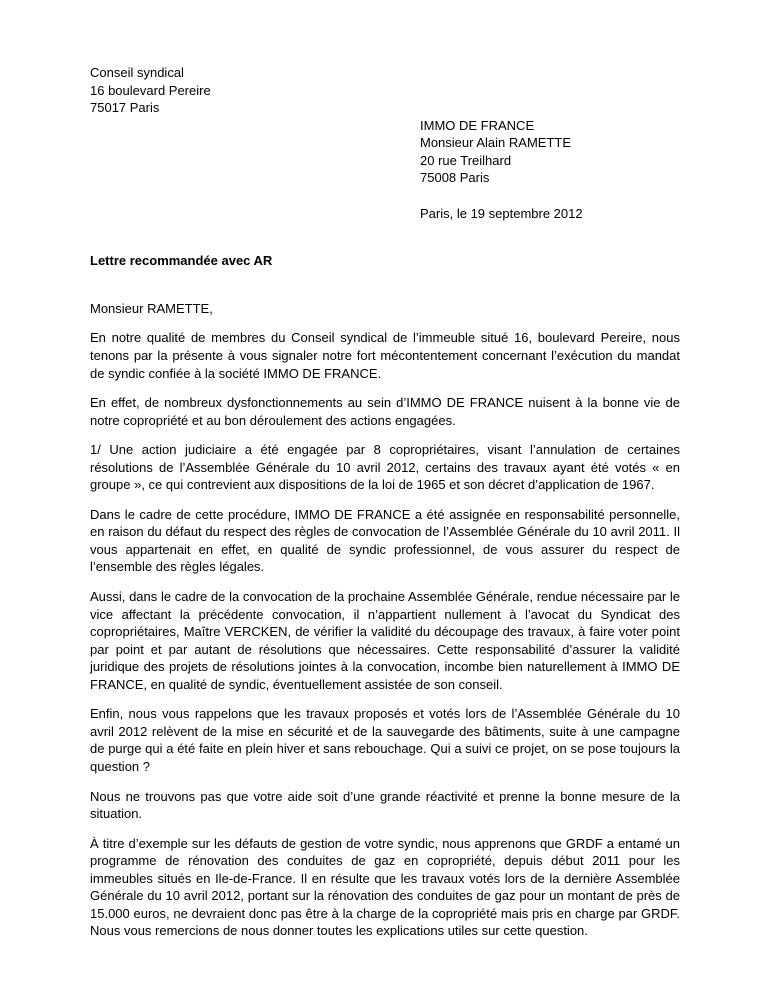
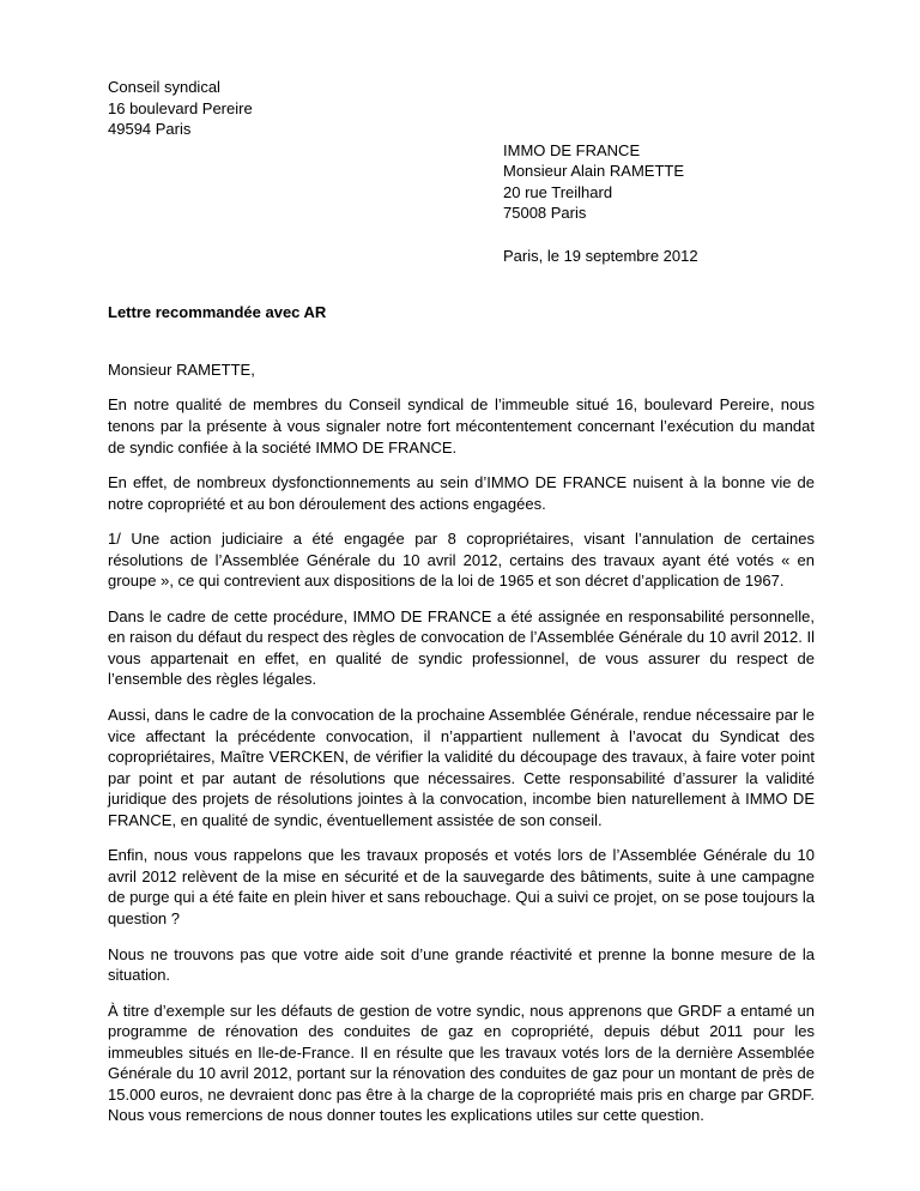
  Conseil syndical
  16 boulevard Pereire
- 75017 Paris
+ 49594 Paris
  IMMO DE FRANCE
  Monsieur Alain RAMETTE
  20 rue Treilhard
  75008 Paris
  Paris, le 19 septembre 2012
  Lettre recommandée avec AR
  Monsieur RAMETTE,
  En notre qualité de membres du Conseil syndical de l’immeuble situé 16, boulevard Pereire, nous tenons par la présente à vous signaler notre fort mécontentement concernant l’exécution du mandat de syndic confiée à la société IMMO DE FRANCE.
  En effet, de nombreux dysfonctionnements au sein d’IMMO DE FRANCE nuisent à la bonne vie de notre copropriété et au bon déroulement des actions engagées.
  1/ Une action judiciaire a été engagée par 8 copropriétaires, visant l’annulation de certaines résolutions de l’Assemblée Générale du 10 avril 2012, certains des travaux ayant été votés « en groupe », ce qui contrevient aux dispositions de la loi de 1965 et son décret d’application de 1967.
- Dans le cadre de cette procédure, IMMO DE FRANCE a été assignée en responsabilité personnelle, en raison du défaut du respect des règles de convocation de l’Assemblée Générale du 10 avril 2011. Il vous appartenait en effet, en qualité de syndic professionnel, de vous assurer du respect de l’ensemble des règles légales.
+ Dans le cadre de cette procédure, IMMO DE FRANCE a été assignée en responsabilité personnelle, en raison du défaut du respect des règles de convocation de l’Assemblée Générale du 10 avril 2012. Il vous appartenait en effet, en qualité de syndic professionnel, de vous assurer du respect de l’ensemble des règles légales.
  Aussi, dans le cadre de la convocation de la prochaine Assemblée Générale, rendue nécessaire par le vice affectant la précédente convocation, il n’appartient nullement à l’avocat du Syndicat des copropriétaires, Maître VERCKEN, de vérifier la validité du découpage des travaux, à faire voter point par point et par autant de résolutions que nécessaires. Cette responsabilité d’assurer la validité juridique des projets de résolutions jointes à la convocation, incombe bien naturellement à IMMO DE FRANCE, en qualité de syndic, éventuellement assistée de son conseil.
  Enfin, nous vous rappelons que les travaux proposés et votés lors de l’Assemblée Générale du 10 avril 2012 relèvent de la mise en sécurité et de la sauvegarde des bâtiments, suite à une campagne de purge qui a été faite en plein hiver et sans rebouchage. Qui a suivi ce projet, on se pose toujours la question ?
  Nous ne trouvons pas que votre aide soit d’une grande réactivité et prenne la bonne mesure de la situation.
  À titre d’exemple sur les défauts de gestion de votre syndic, nous apprenons que GRDF a entamé un programme de rénovation des conduites de gaz en copropriété, depuis début 2011 pour les immeubles situés en Ile-de-France. Il en résulte que les travaux votés lors de la dernière Assemblée Générale du 10 avril 2012, portant sur la rénovation des conduites de gaz pour un montant de près de 15.000 euros, ne devraient donc pas être à la charge de la copropriété mais pris en charge par GRDF. Nous vous remercions de nous donner toutes les explications utiles sur cette question.
